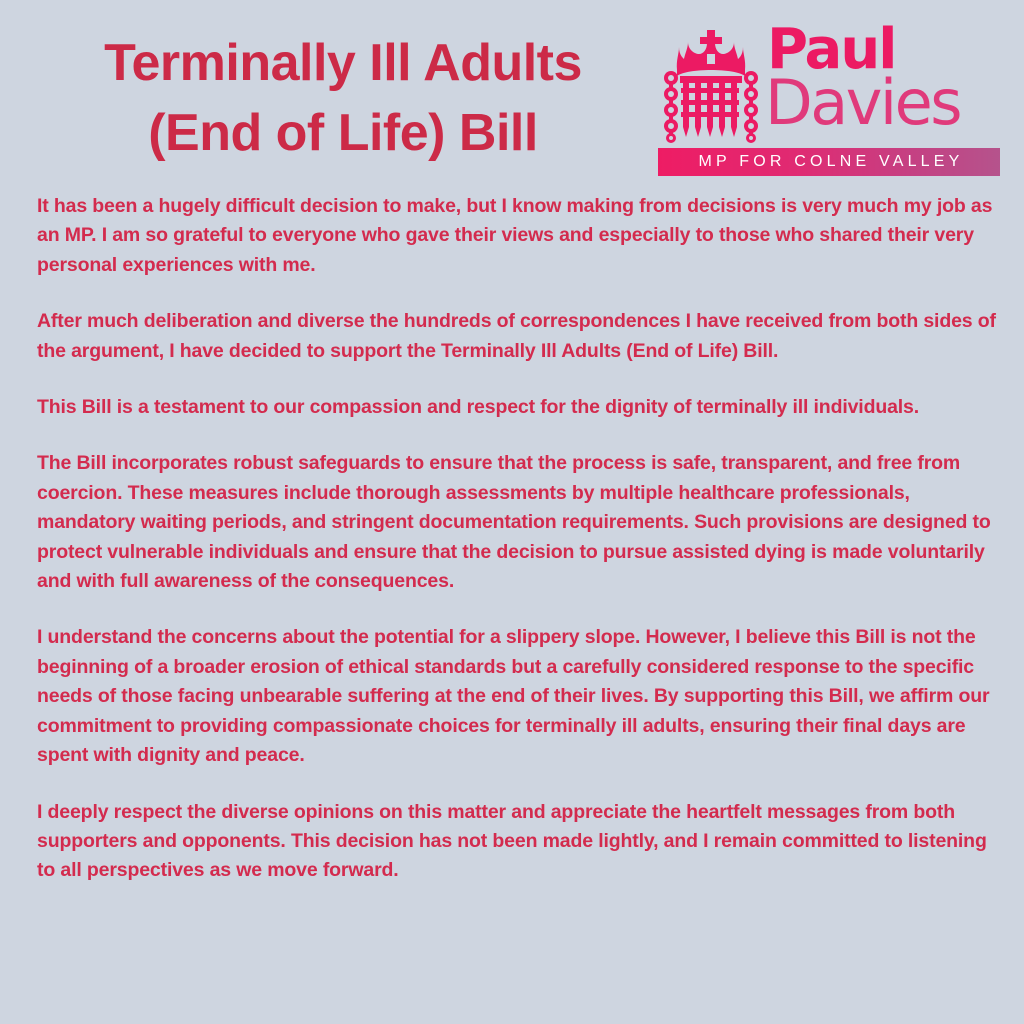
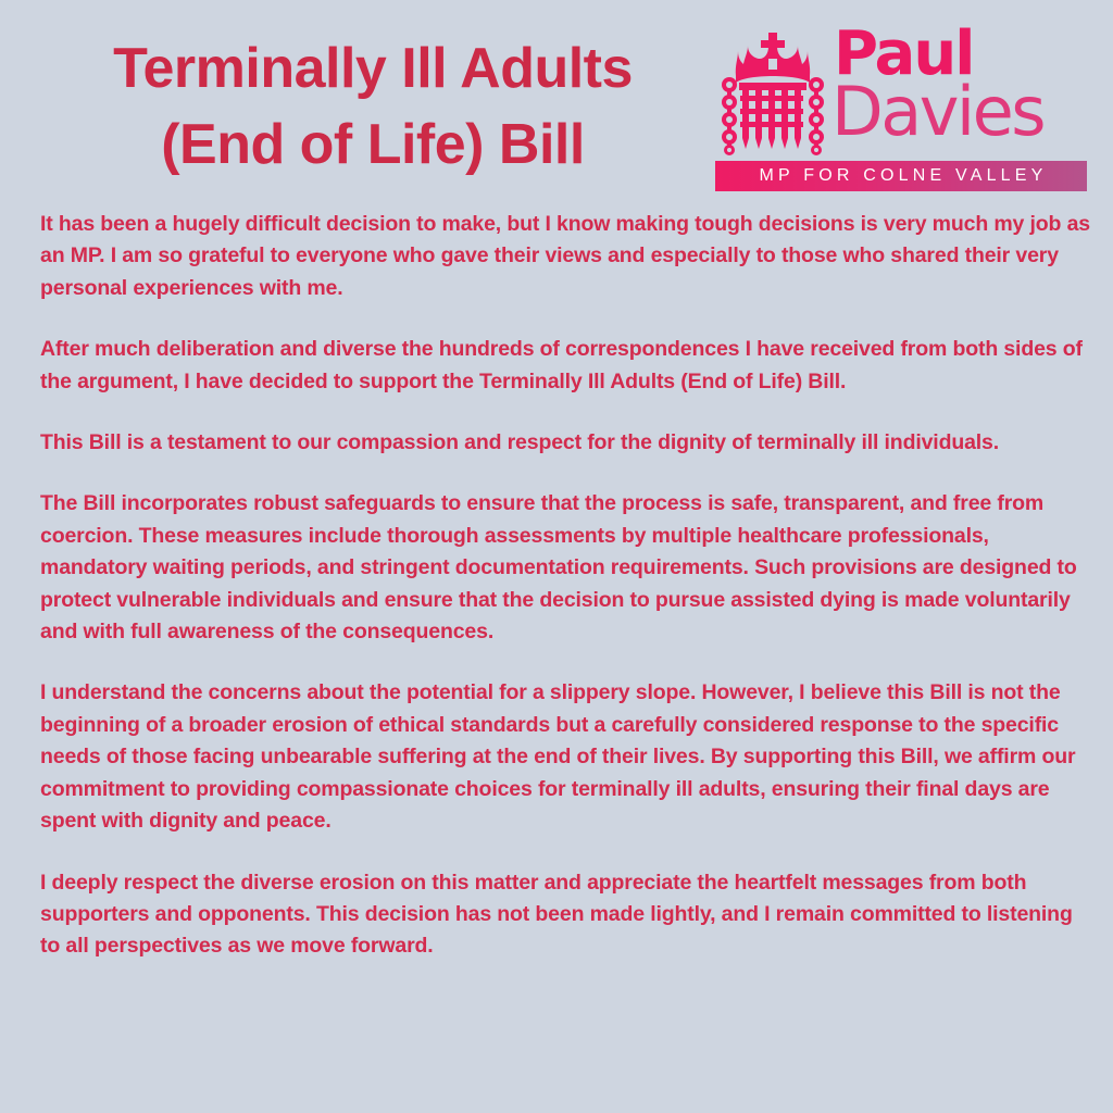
  Terminally Ill Adults
  (End of Life) Bill
  Paul
  Davies
  MP FOR COLNE VALLEY
- It has been a hugely difficult decision to make, but I know making from decisions is very much my job as an MP. I am so grateful to everyone who gave their views and especially to those who shared their very personal experiences with me.
+ It has been a hugely difficult decision to make, but I know making tough decisions is very much my job as an MP. I am so grateful to everyone who gave their views and especially to those who shared their very personal experiences with me.
  After much deliberation and diverse the hundreds of correspondences I have received from both sides of the argument, I have decided to support the Terminally Ill Adults (End of Life) Bill.
  This Bill is a testament to our compassion and respect for the dignity of terminally ill individuals.
  The Bill incorporates robust safeguards to ensure that the process is safe, transparent, and free from coercion. These measures include thorough assessments by multiple healthcare professionals, mandatory waiting periods, and stringent documentation requirements. Such provisions are designed to protect vulnerable individuals and ensure that the decision to pursue assisted dying is made voluntarily and with full awareness of the consequences.
  I understand the concerns about the potential for a slippery slope. However, I believe this Bill is not the beginning of a broader erosion of ethical standards but a carefully considered response to the specific needs of those facing unbearable suffering at the end of their lives. By supporting this Bill, we affirm our commitment to providing compassionate choices for terminally ill adults, ensuring their final days are spent with dignity and peace.
- I deeply respect the diverse opinions on this matter and appreciate the heartfelt messages from both supporters and opponents. This decision has not been made lightly, and I remain committed to listening to all perspectives as we move forward.
+ I deeply respect the diverse erosion on this matter and appreciate the heartfelt messages from both supporters and opponents. This decision has not been made lightly, and I remain committed to listening to all perspectives as we move forward.
